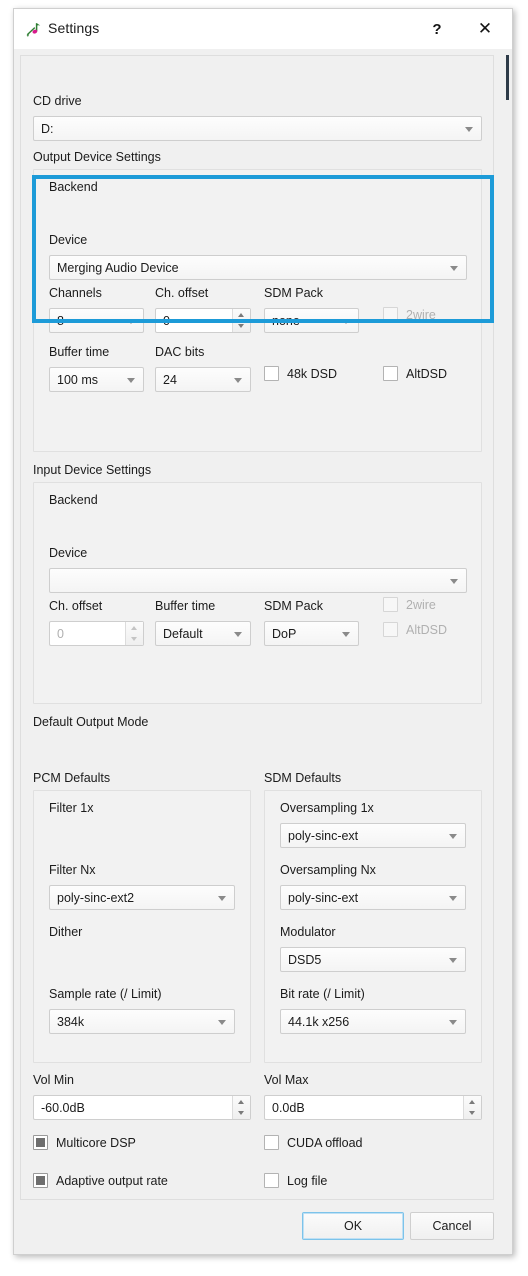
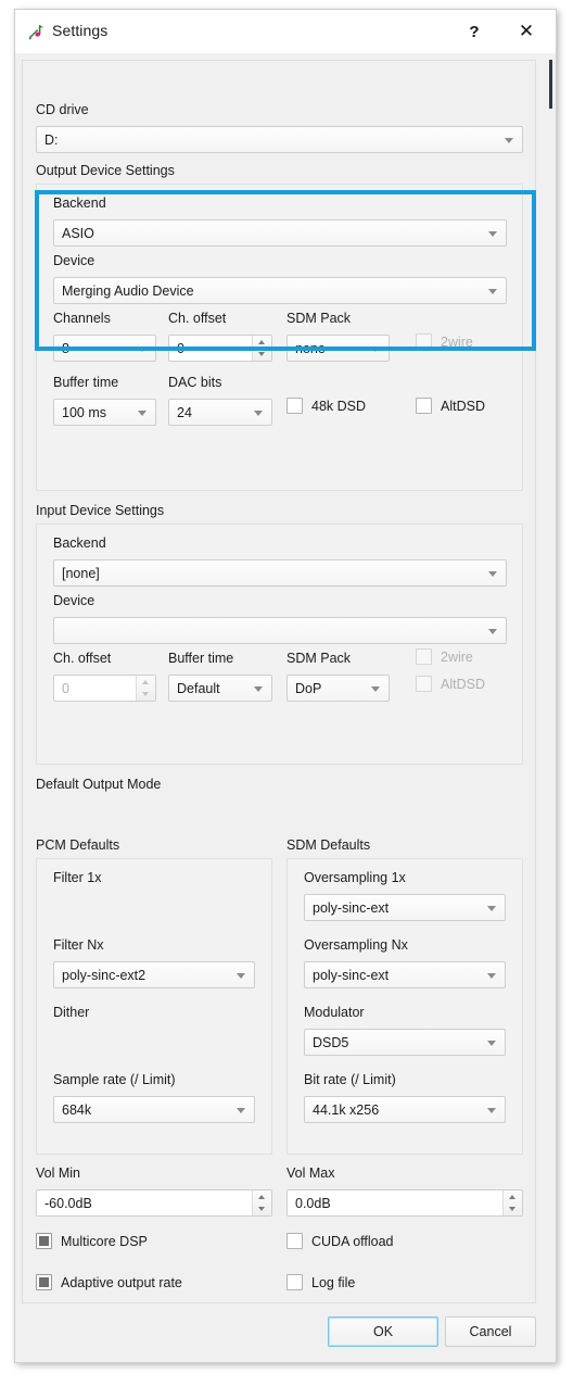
  Settings
  ?
  ✕
  CD drive
  D:
  Output Device Settings
  Backend
+ ASIO
  Device
  Merging Audio Device
  Channels
  Ch. offset
  SDM Pack
  8
  0
  none
  2wire
  Buffer time
  DAC bits
  100 ms
  24
  48k DSD
  AltDSD
  Input Device Settings
  Backend
+ [none]
  Device
  Ch. offset
  Buffer time
  SDM Pack
  2wire
  0
  Default
  DoP
  AltDSD
  Default Output Mode
  PCM Defaults
  Filter 1x
  Filter Nx
  poly-sinc-ext2
  Dither
  Sample rate (/ Limit)
- 384k
+ 684k
  SDM Defaults
  Oversampling 1x
  poly-sinc-ext
  Oversampling Nx
  poly-sinc-ext
  Modulator
  DSD5
  Bit rate (/ Limit)
  44.1k x256
  Vol Min
  Vol Max
  -60.0dB
  0.0dB
  Multicore DSP
  CUDA offload
  Adaptive output rate
  Log file
  OK
  Cancel
